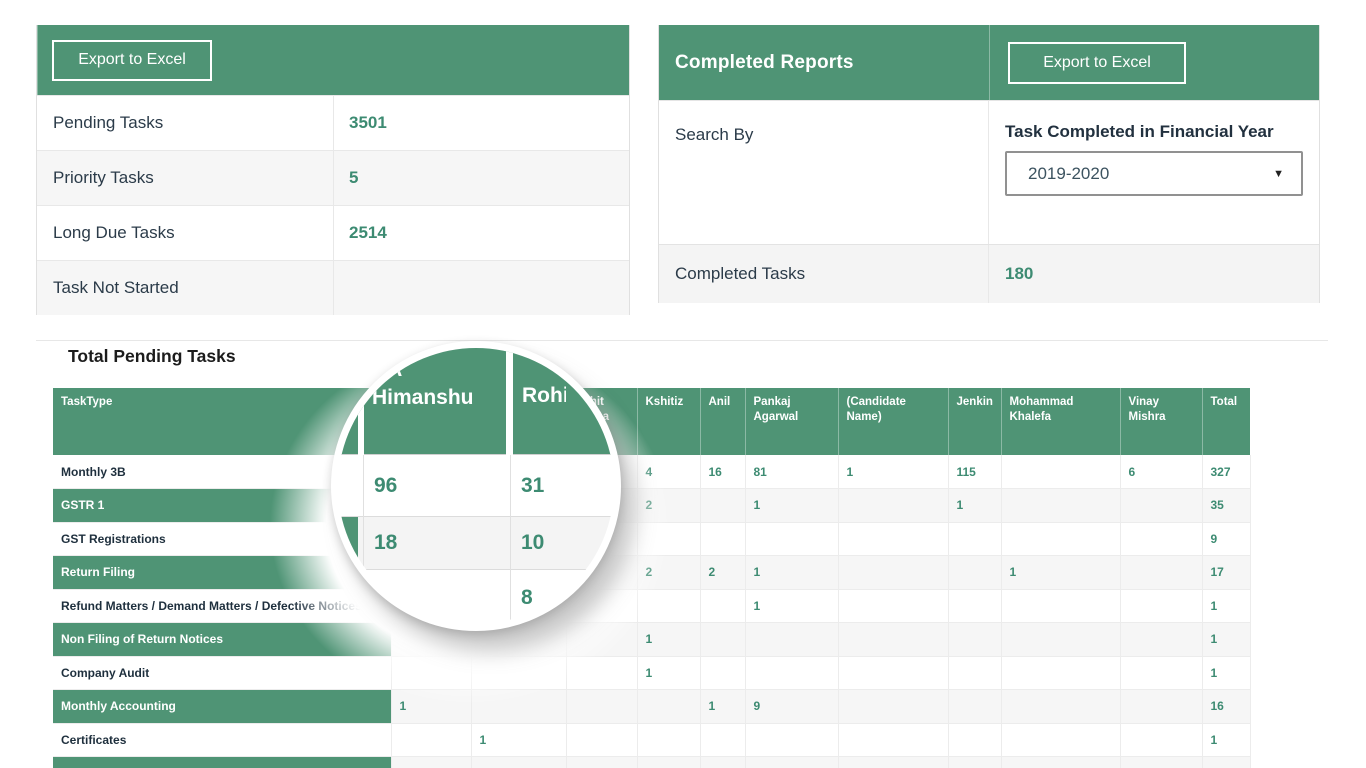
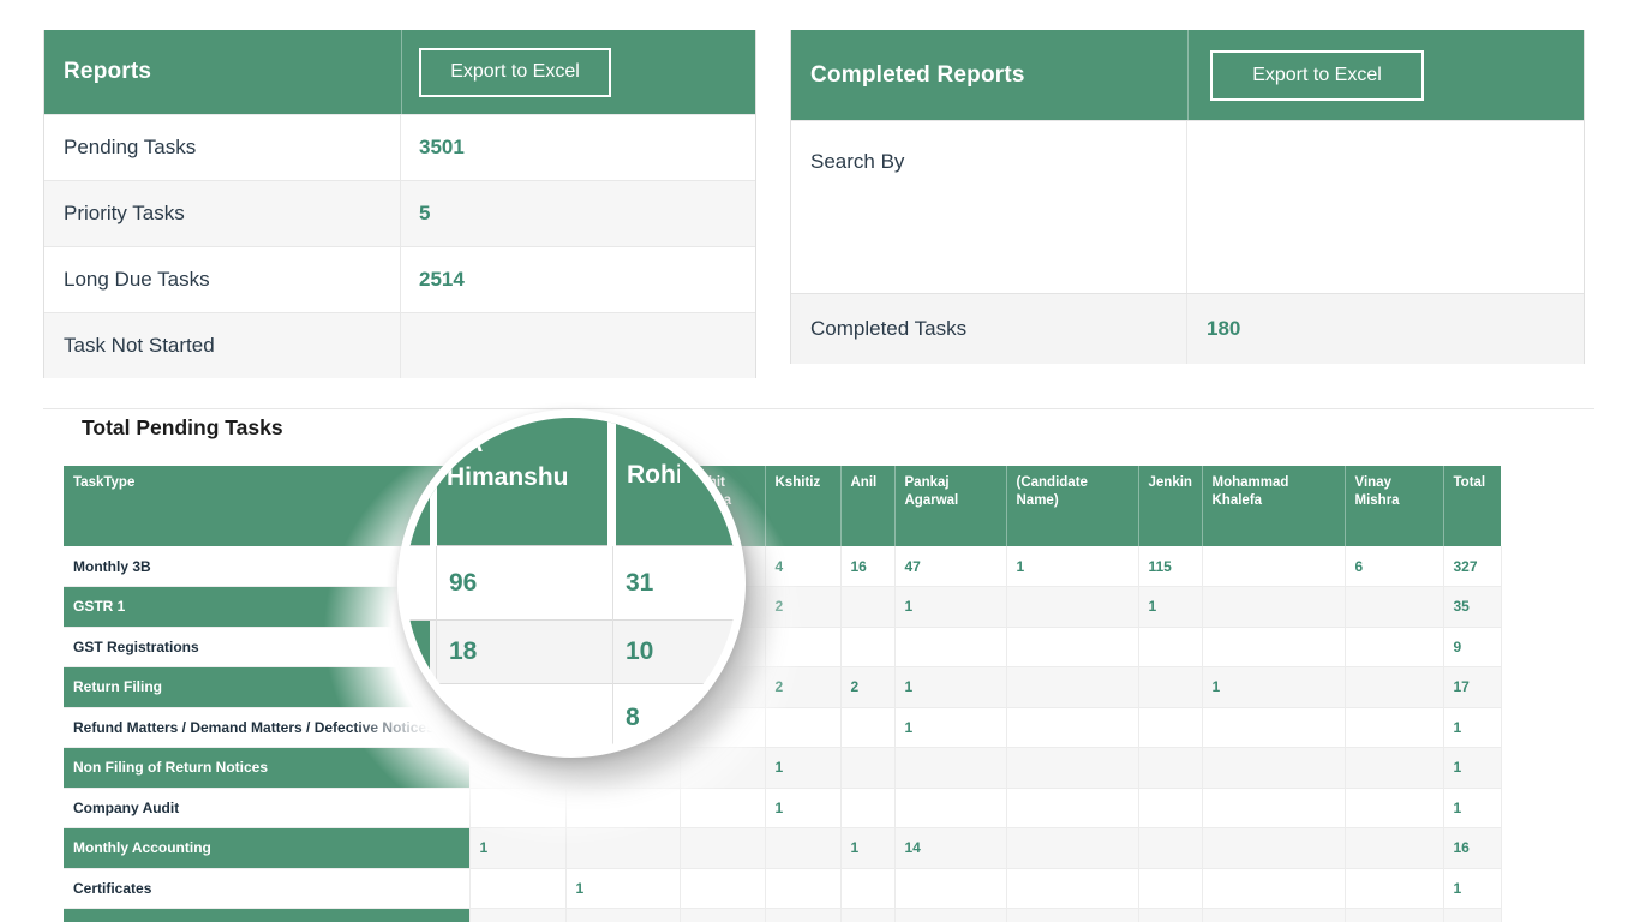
+ Reports
  Export to Excel
  Pending Tasks
  3501
  Priority Tasks
  5
  Long Due Tasks
  2514
  Task Not Started
  Completed Reports
  Export to Excel
  Search By
- Task Completed in Financial Year
- 2019-2020
- ▼
  Completed Tasks
  180
  Total Pending Tasks
  TaskType				Kshitiz	Anil	Pankaj Agarwal	(Candidate Name)	Jenkin	Mohammad Khalefa	Vinay Mishra	Total
- Monthly 3B					16	81	1	115		6	327
+ Monthly 3B					16	47	1	115		6	327
  GST Registrations											9
  Return Filing					2	1			1		17
  Refund Matters / Demand Matters / Defe						1					1
  Non Filing of Return Notices				1							1
  Company Audit				1							1
- Monthly Accounting	1				1	9					16
+ Monthly Accounting	1				1	14					16
  Certificates		1									1
  CA Himanshu
  Rohi
  96
  31
  18
  10
  1
  8
